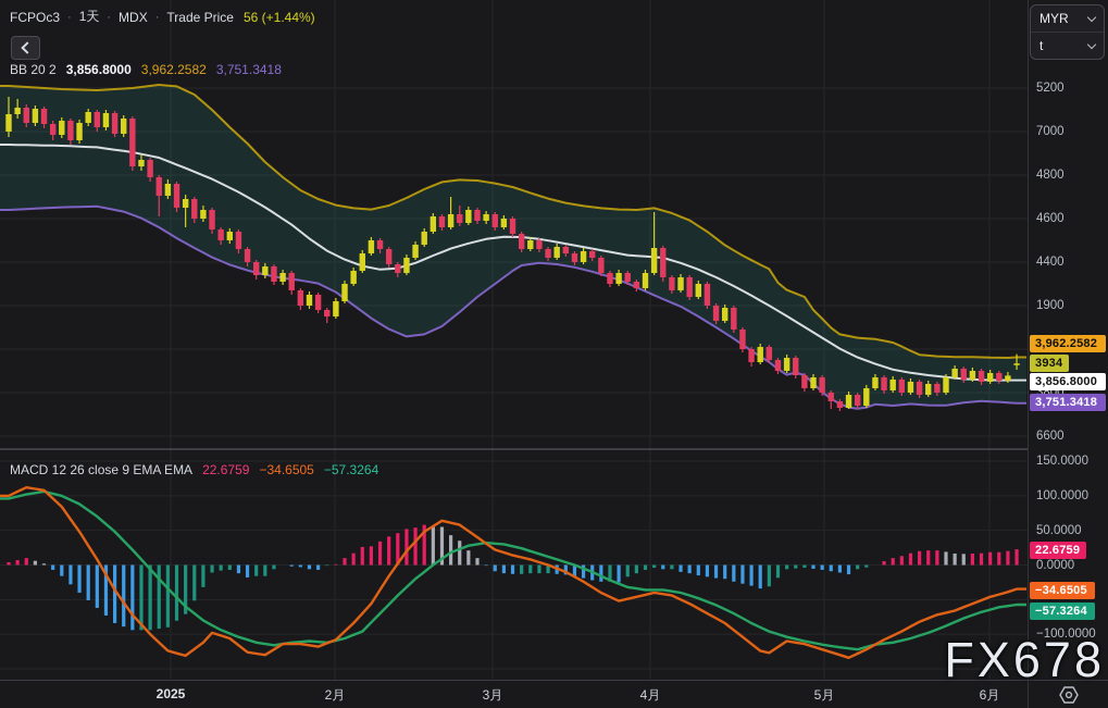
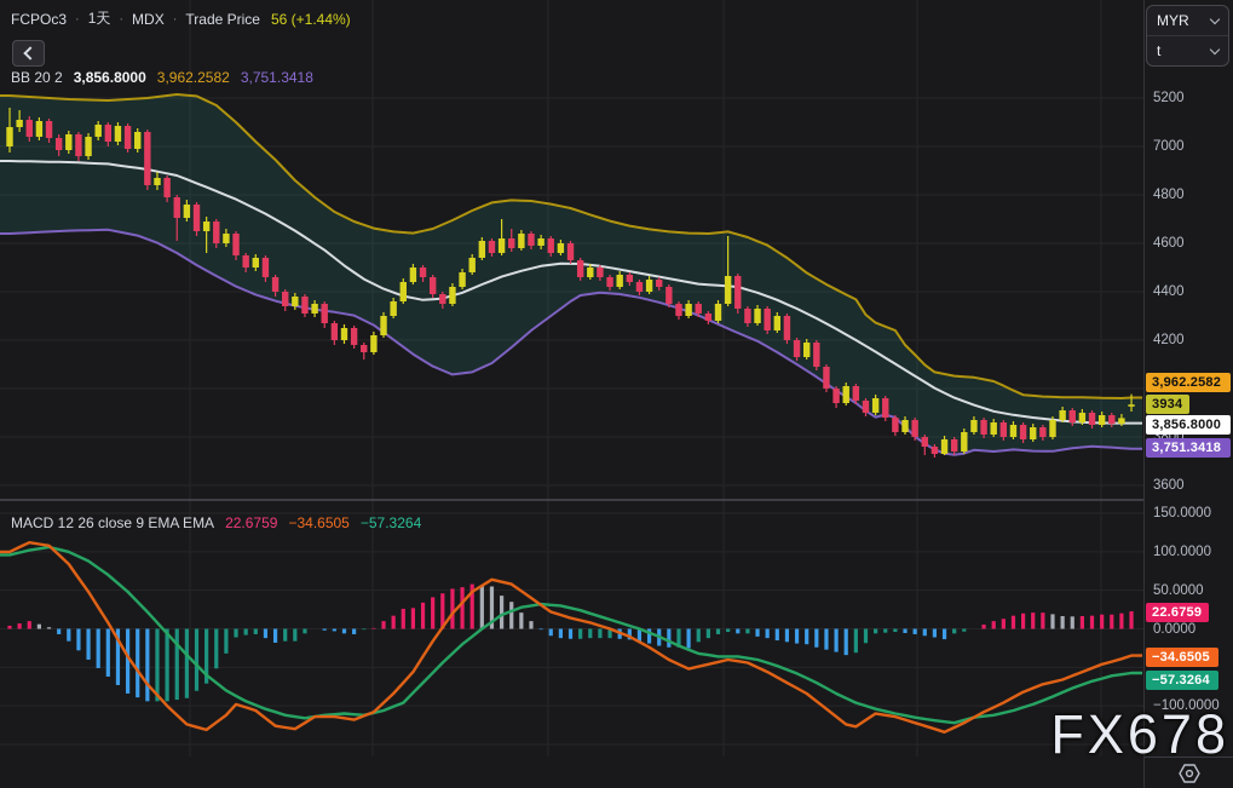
  FCPOc3
  ·
  1天
  ·
  MDX
  ·
  Trade Price
  56 (+1.44%)
  BB 20 2
  3,856.8000
  3,962.2582
  3,751.3418
  MACD 12 26 close 9 EMA EMA
  22.6759
  −34.6505
  −57.3264
  5200
  7000
  4800
  4600
  4400
- 1900
+ 4200
  3800
- 6600
+ 3600
  150.0000
  100.0000
  50.0000
  0.0000
  −100.0000
  3,962.2582
  3934
  3,856.8000
  3,751.3418
  22.6759
  −34.6505
  −57.3264
- 2025
- 2月
- 3月
- 4月
- 5月
- 6月
  MYR
  t
  FX678
